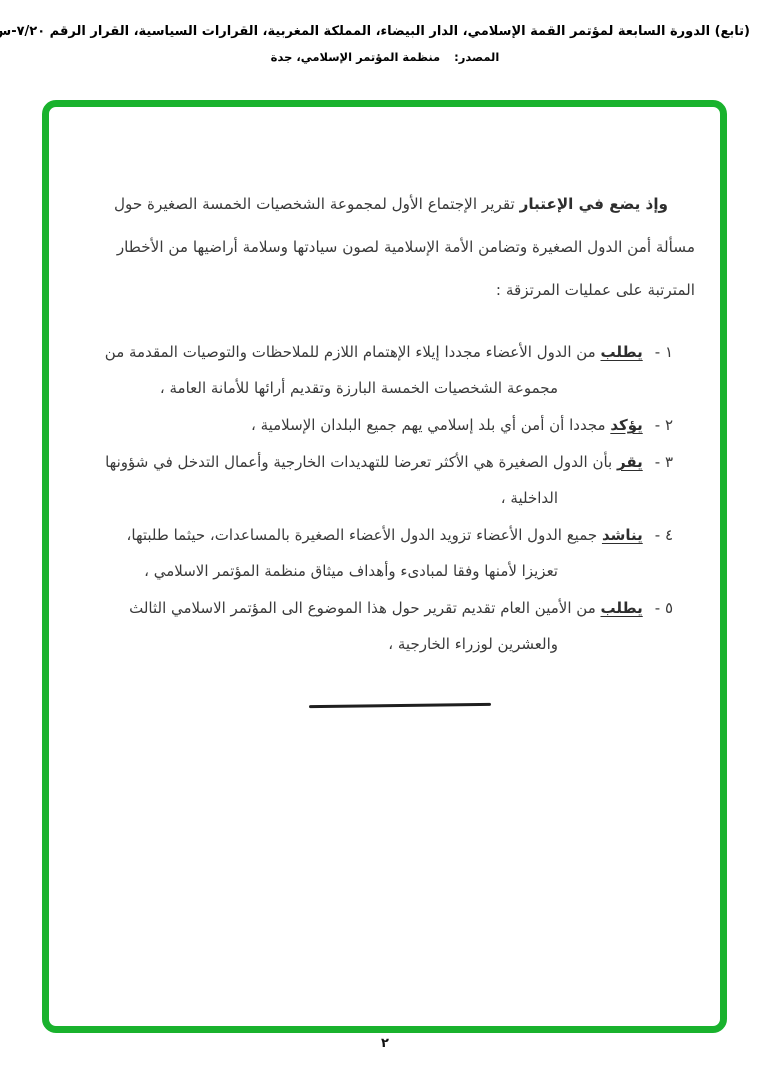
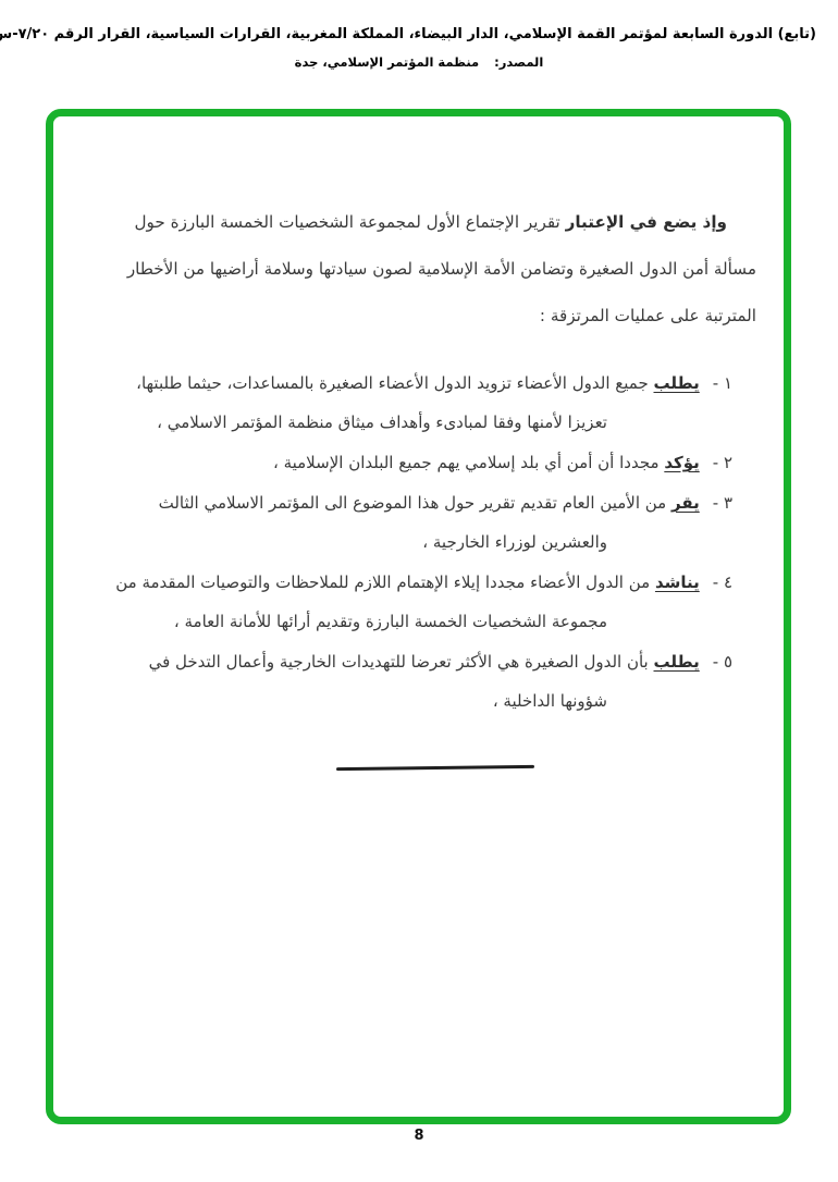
  (تابع) الدورة السابعة لمؤتمر القمة الإسلامي، الدار البيضاء، المملكة المغربية، القرارات السياسية، القرار الرقم ٧/٢٠-س
  المصدر:منظمة المؤتمر الإسلامي، جدة
- وإذ يضع في الإعتبار تقرير الإجتماع الأول لمجموعة الشخصيات الخمسة الصغيرة حول مسألة أمن الدول الصغيرة وتضامن الأمة الإسلامية لصون سيادتها وسلامة أراضيها من الأخطار المترتبة على عمليات المرتزقة :
+ وإذ يضع في الإعتبار تقرير الإجتماع الأول لمجموعة الشخصيات الخمسة البارزة حول مسألة أمن الدول الصغيرة وتضامن الأمة الإسلامية لصون سيادتها وسلامة أراضيها من الأخطار المترتبة على عمليات المرتزقة :
- ١ -يطلب من الدول الأعضاء مجددا إيلاء الإهتمام اللازم للملاحظات والتوصيات المقدمة من مجموعة الشخصيات الخمسة البارزة وتقديم أرائها للأمانة العامة ،
+ ١ -يطلب جميع الدول الأعضاء تزويد الدول الأعضاء الصغيرة بالمساعدات، حيثما طلبتها، تعزيزا لأمنها وفقا لمبادىء وأهداف ميثاق منظمة المؤتمر الاسلامي ،
  ٢ -يؤكد مجددا أن أمن أي بلد إسلامي يهم جميع البلدان الإسلامية ،
- ٣ -يقر بأن الدول الصغيرة هي الأكثر تعرضا للتهديدات الخارجية وأعمال التدخل في شؤونها الداخلية ،
+ ٣ -يقر من الأمين العام تقديم تقرير حول هذا الموضوع الى المؤتمر الاسلامي الثالث والعشرين لوزراء الخارجية ،
- ٤ -يناشد جميع الدول الأعضاء تزويد الدول الأعضاء الصغيرة بالمساعدات، حيثما طلبتها، تعزيزا لأمنها وفقا لمبادىء وأهداف ميثاق منظمة المؤتمر الاسلامي ،
+ ٤ -يناشد من الدول الأعضاء مجددا إيلاء الإهتمام اللازم للملاحظات والتوصيات المقدمة من مجموعة الشخصيات الخمسة البارزة وتقديم أرائها للأمانة العامة ،
- ٥ -يطلب من الأمين العام تقديم تقرير حول هذا الموضوع الى المؤتمر الاسلامي الثالث والعشرين لوزراء الخارجية ،
+ ٥ -يطلب بأن الدول الصغيرة هي الأكثر تعرضا للتهديدات الخارجية وأعمال التدخل في شؤونها الداخلية ،
- ٢
+ 8
